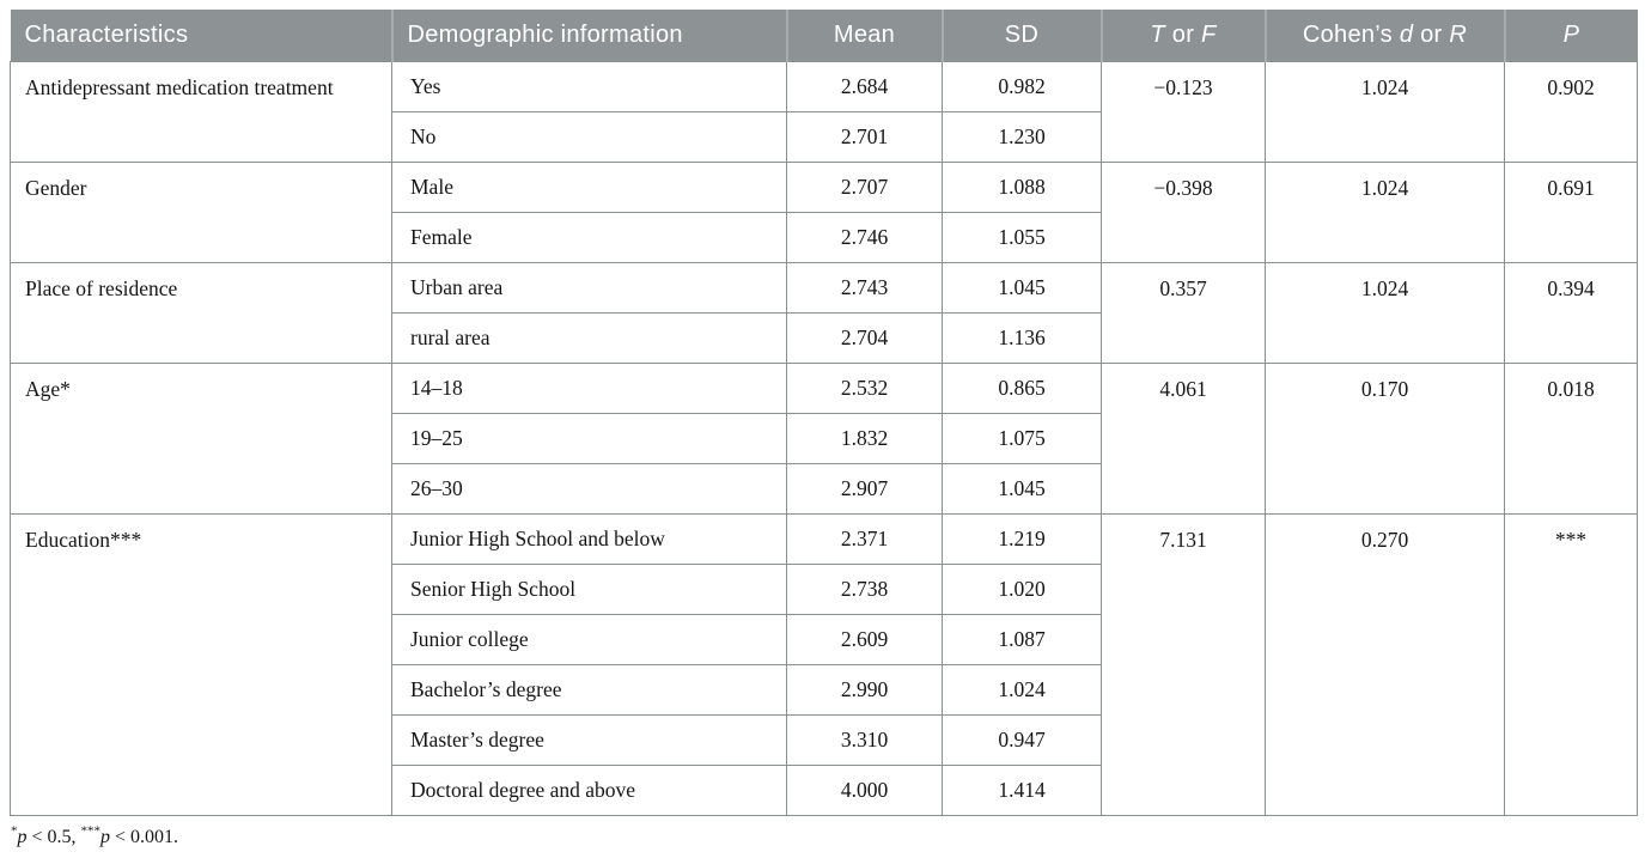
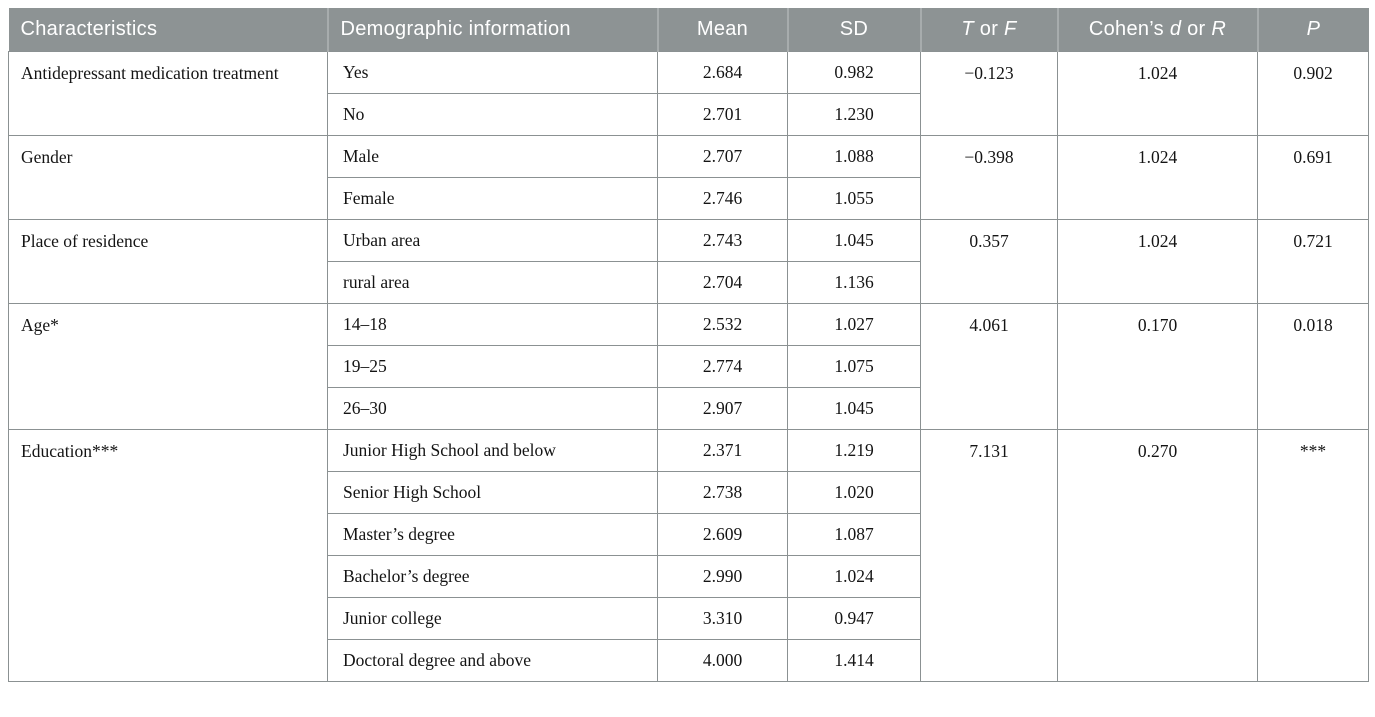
  Characteristics	Demographic information	Mean	SD	T or F	Cohen’s d or R	P
  Antidepressant medication treatment	Yes	2.684	0.982	−0.123	1.024	0.902
  No	2.701	1.230
  Gender	Male	2.707	1.088	−0.398	1.024	0.691
  Female	2.746	1.055
- Place of residence	Urban area	2.743	1.045	0.357	1.024	0.394
+ Place of residence	Urban area	2.743	1.045	0.357	1.024	0.721
  rural area	2.704	1.136
- Age*	14–18	2.532	0.865	4.061	0.170	0.018
+ Age*	14–18	2.532	1.027	4.061	0.170	0.018
- 19–25	1.832	1.075
+ 19–25	2.774	1.075
  26–30	2.907	1.045
  Education***	Junior High School and below	2.371	1.219	7.131	0.270	***
  Senior High School	2.738	1.020
- Junior college	2.609	1.087
+ Master’s degree	2.609	1.087
  Bachelor’s degree	2.990	1.024
- Master’s degree	3.310	0.947
+ Junior college	3.310	0.947
  Doctoral degree and above	4.000	1.414
- *p < 0.5, ***p < 0.001.
